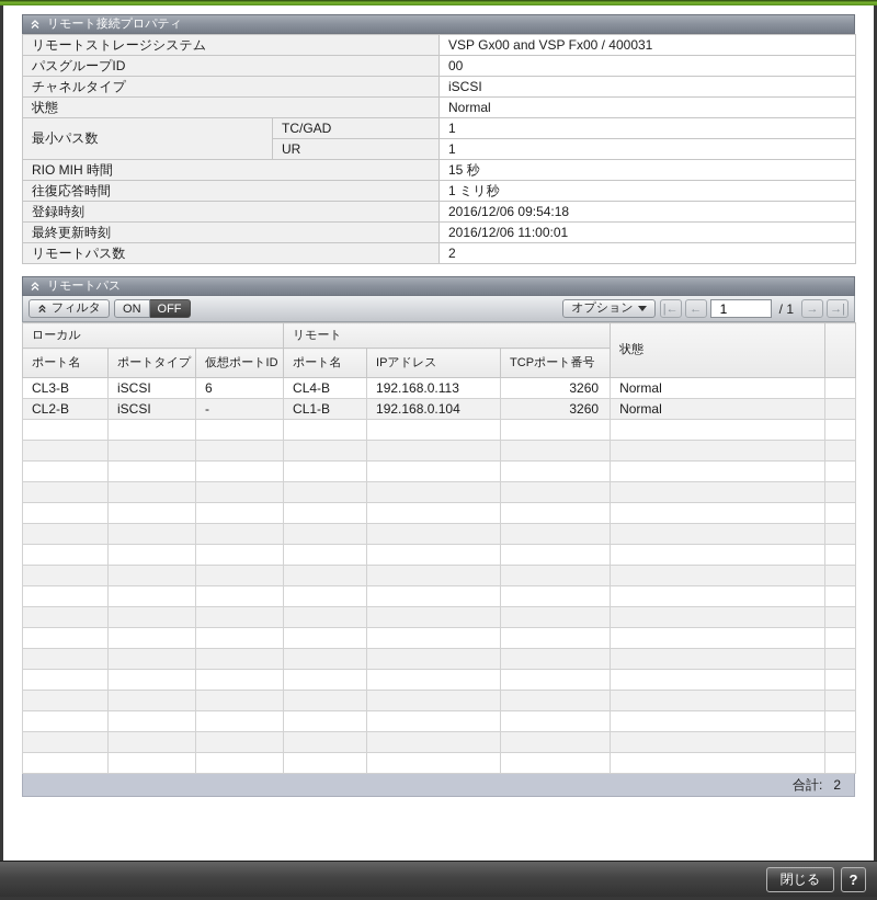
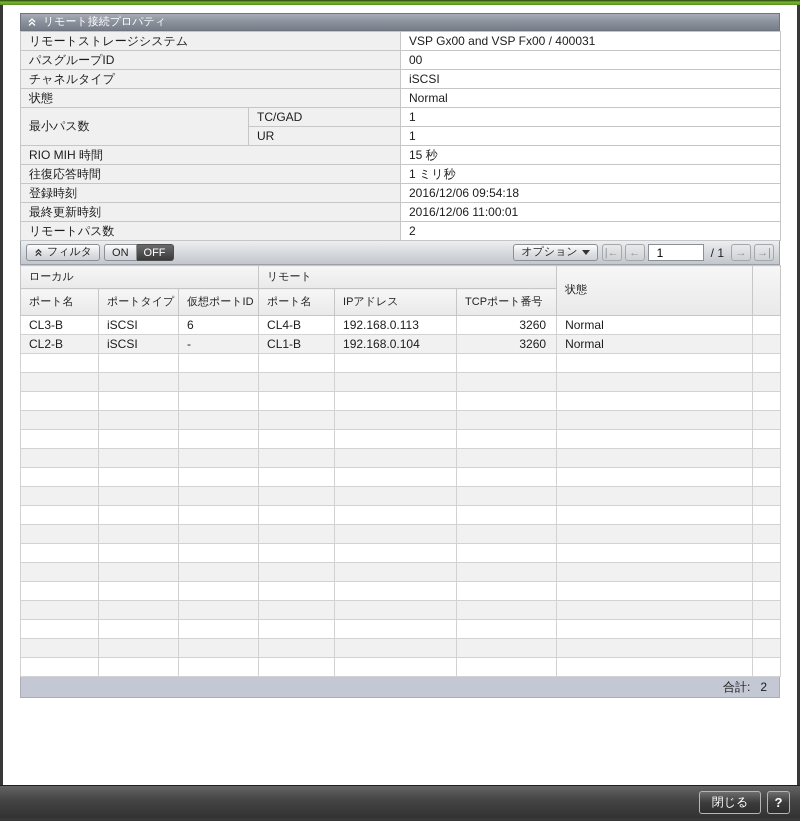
  リモート接続プロパティ
  リモートストレージシステム	VSP Gx00 and VSP Fx00 / 400031
  パスグループID	00
  チャネルタイプ	iSCSI
  状態	Normal
  最小パス数	TC/GAD	1
  UR	1
  RIO MIH 時間	15 秒
  往復応答時間	1 ミリ秒
  登録時刻	2016/12/06 09:54:18
  最終更新時刻	2016/12/06 11:00:01
  リモートパス数	2
- リモートパス
  フィルタ
  ON
  OFF
  オプション
  |←
  ←
  1
  / 1
  →
  →|
  ローカル	リモート	状態
  ポート名	ポートタイプ	仮想ポートID	ポート名	IPアドレス	TCPポート番号
  CL3-B	iSCSI	6	CL4-B	192.168.0.113	3260	Normal
  CL2-B	iSCSI	-	CL1-B	192.168.0.104	3260	Normal
  合計:
  2
  閉じる
  ?
